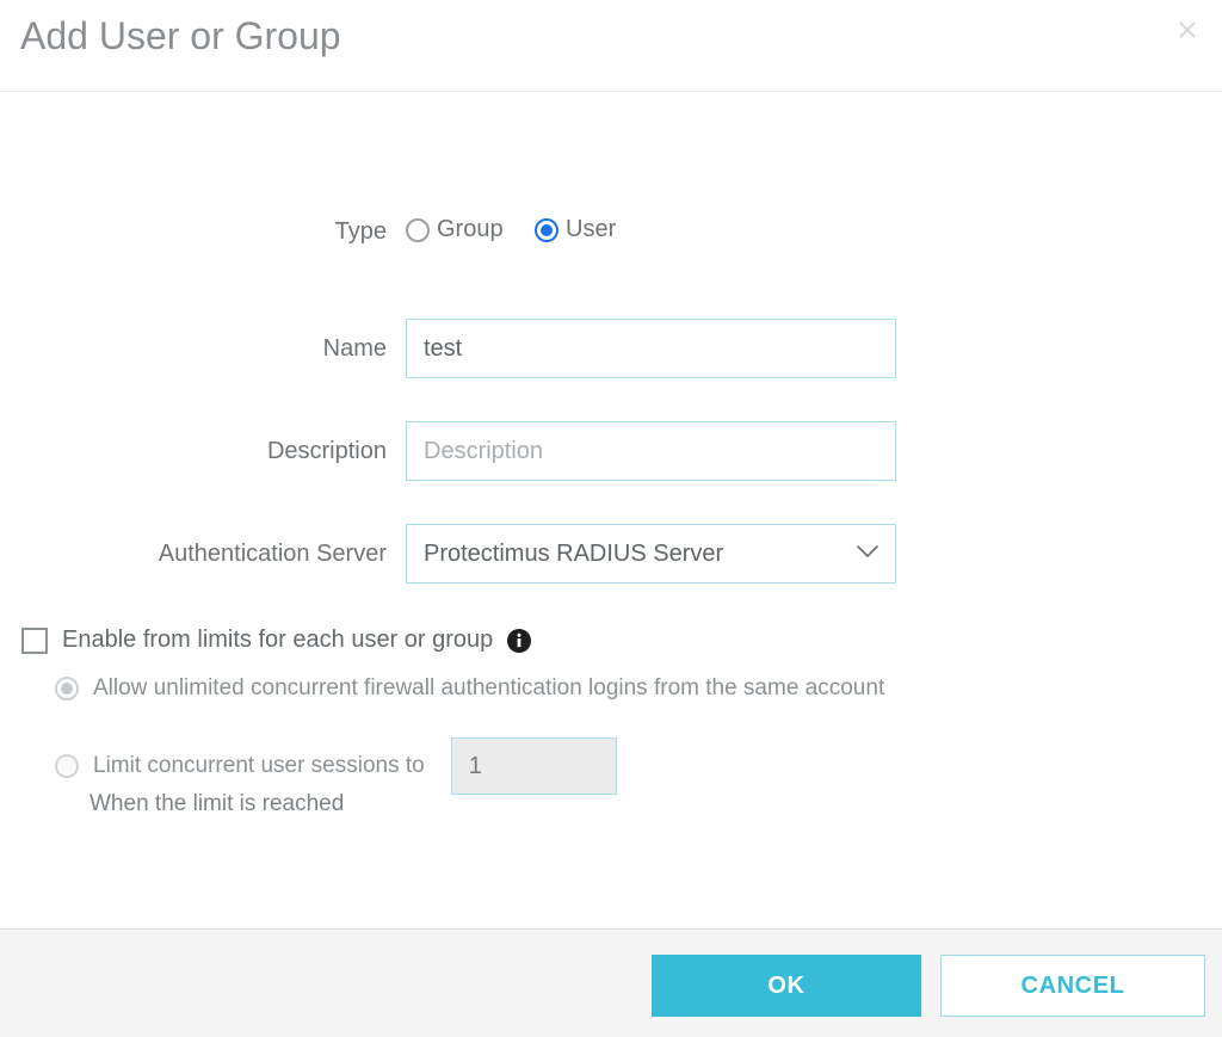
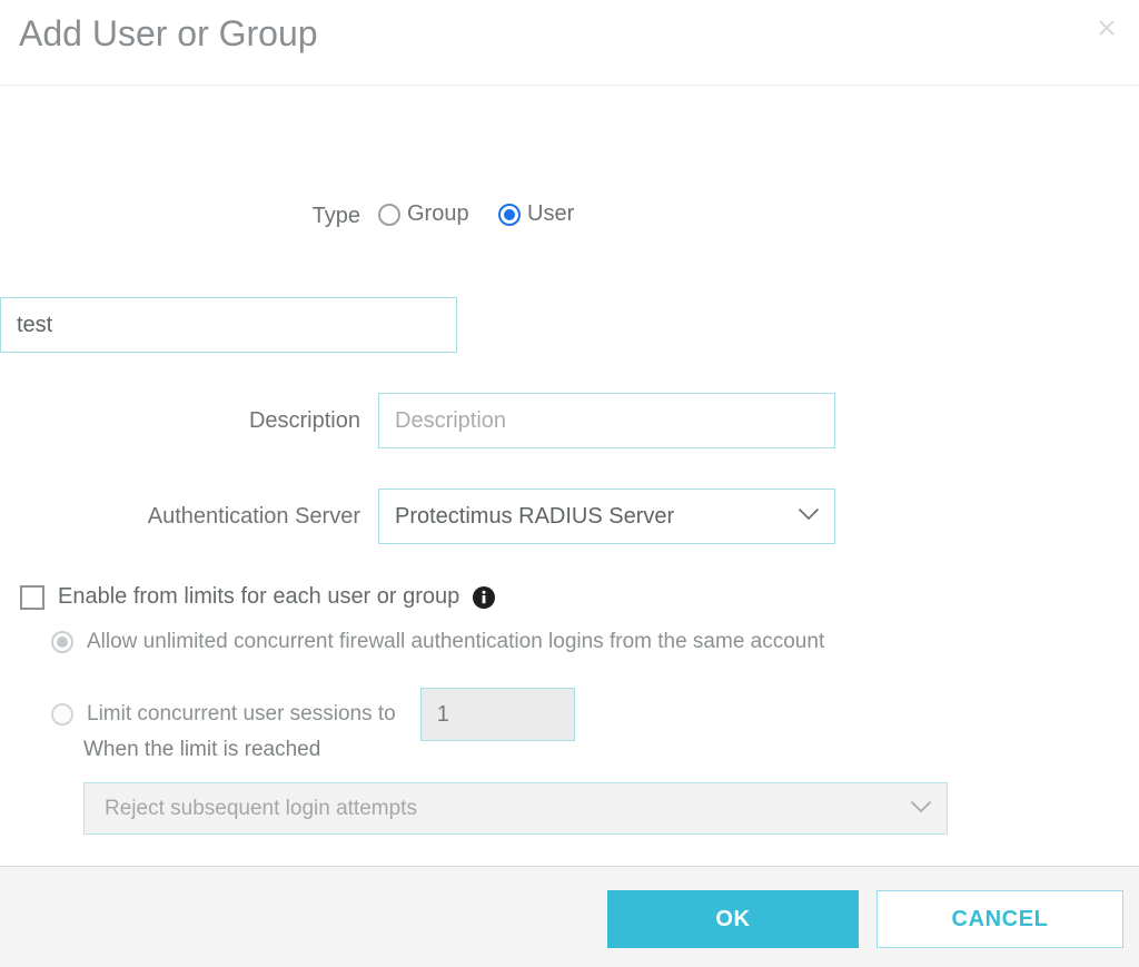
  Add User or Group
  Type
  Group
  User
- Name
  test
  Description
  Description
  Authentication Server
  Protectimus RADIUS Server
  Enable from limits for each user or group
  Allow unlimited concurrent firewall authentication logins from the same account
  Limit concurrent user sessions to
  1
  When the limit is reached
+ Reject subsequent login attempts
  OK
  CANCEL
